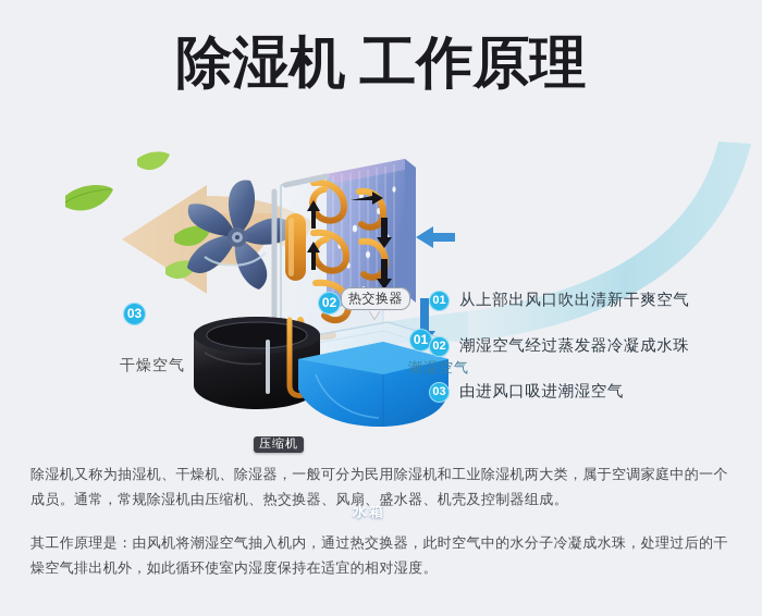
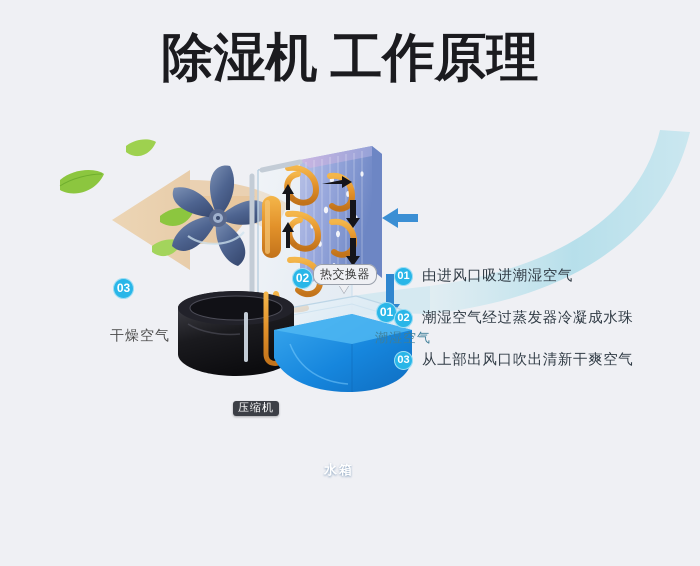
  除湿机 工作原理
  03
  干燥空气
  02
  热交换器
  01
  潮湿空气
  压缩机
  水箱
  01
- 从上部出风口吹出清新干爽空气
+ 由进风口吸进潮湿空气
  02
  潮湿空气经过蒸发器冷凝成水珠
  03
- 由进风口吸进潮湿空气
+ 从上部出风口吹出清新干爽空气
- 除湿机又称为抽湿机、干燥机、除湿器，一般可分为民用除湿机和工业除湿机两大类，属于空调家庭中的一个成员。通常，常规除湿机由压缩机、热交换器、风扇、盛水器、机壳及控制器组成。
- 其工作原理是：由风机将潮湿空气抽入机内，通过热交换器，此时空气中的水分子冷凝成水珠，处理过后的干燥空气排出机外，如此循环使室内湿度保持在适宜的相对湿度。
